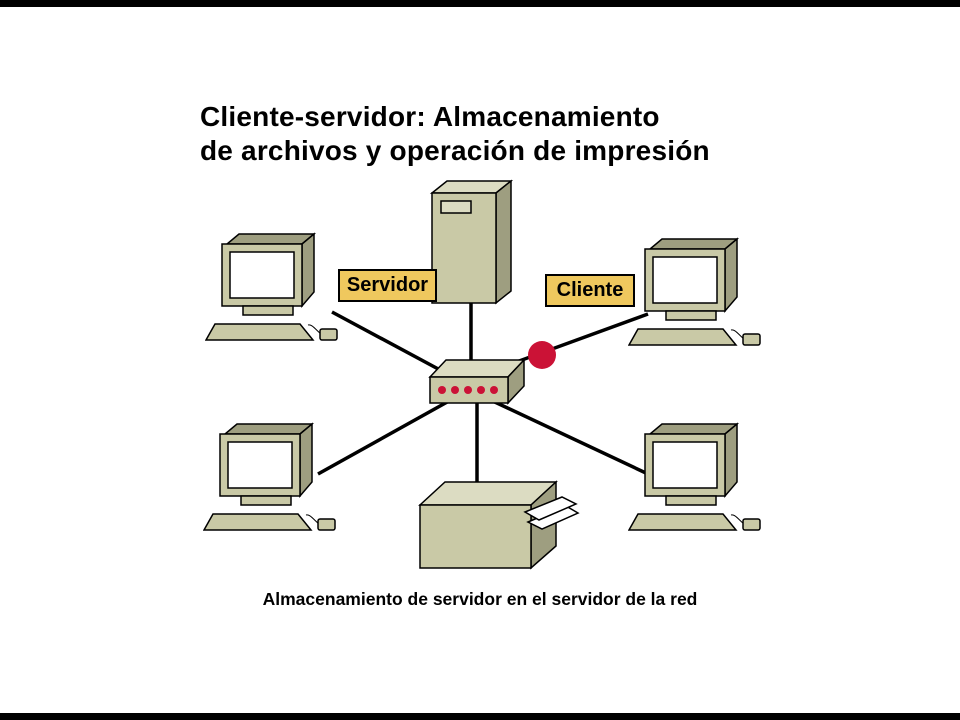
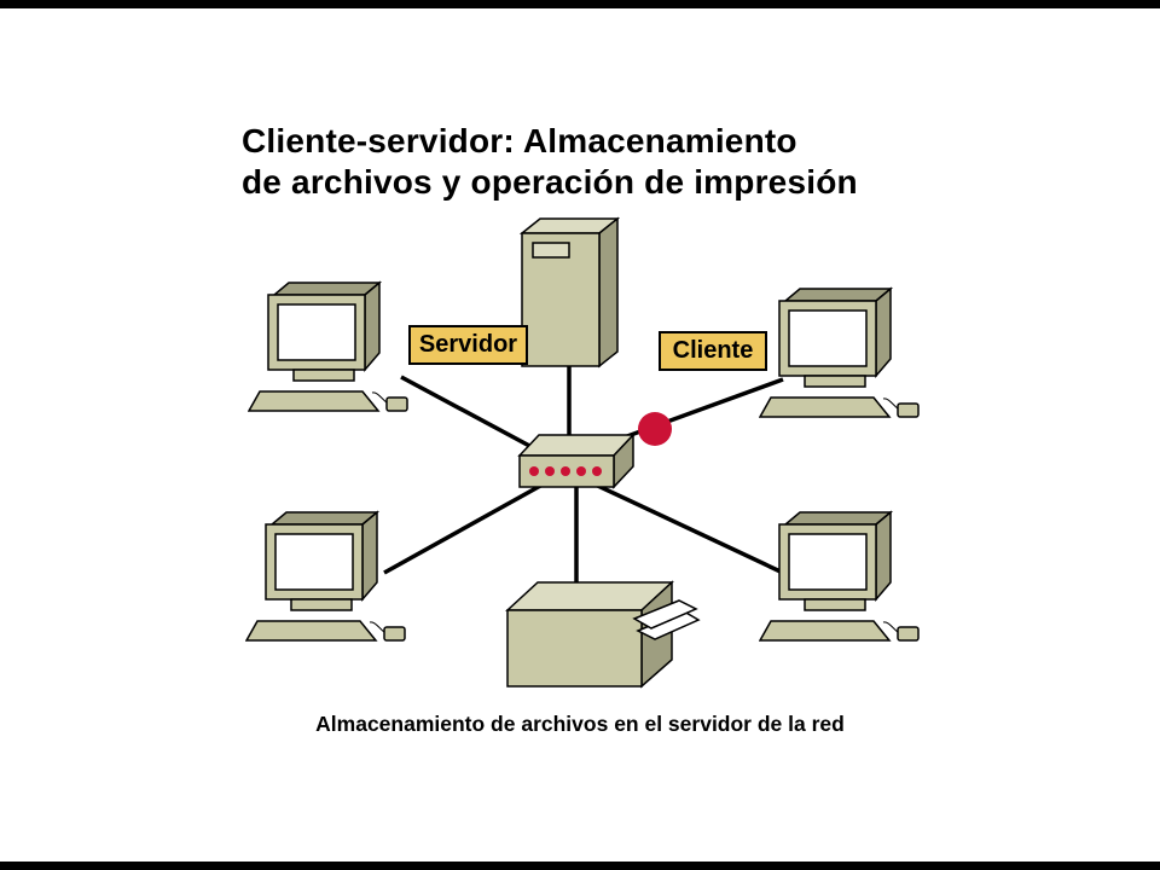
  Cliente-servidor: Almacenamiento
  de archivos y operación de impresión
  Servidor
  Cliente
- Almacenamiento de servidor en el servidor de la red
+ Almacenamiento de archivos en el servidor de la red
